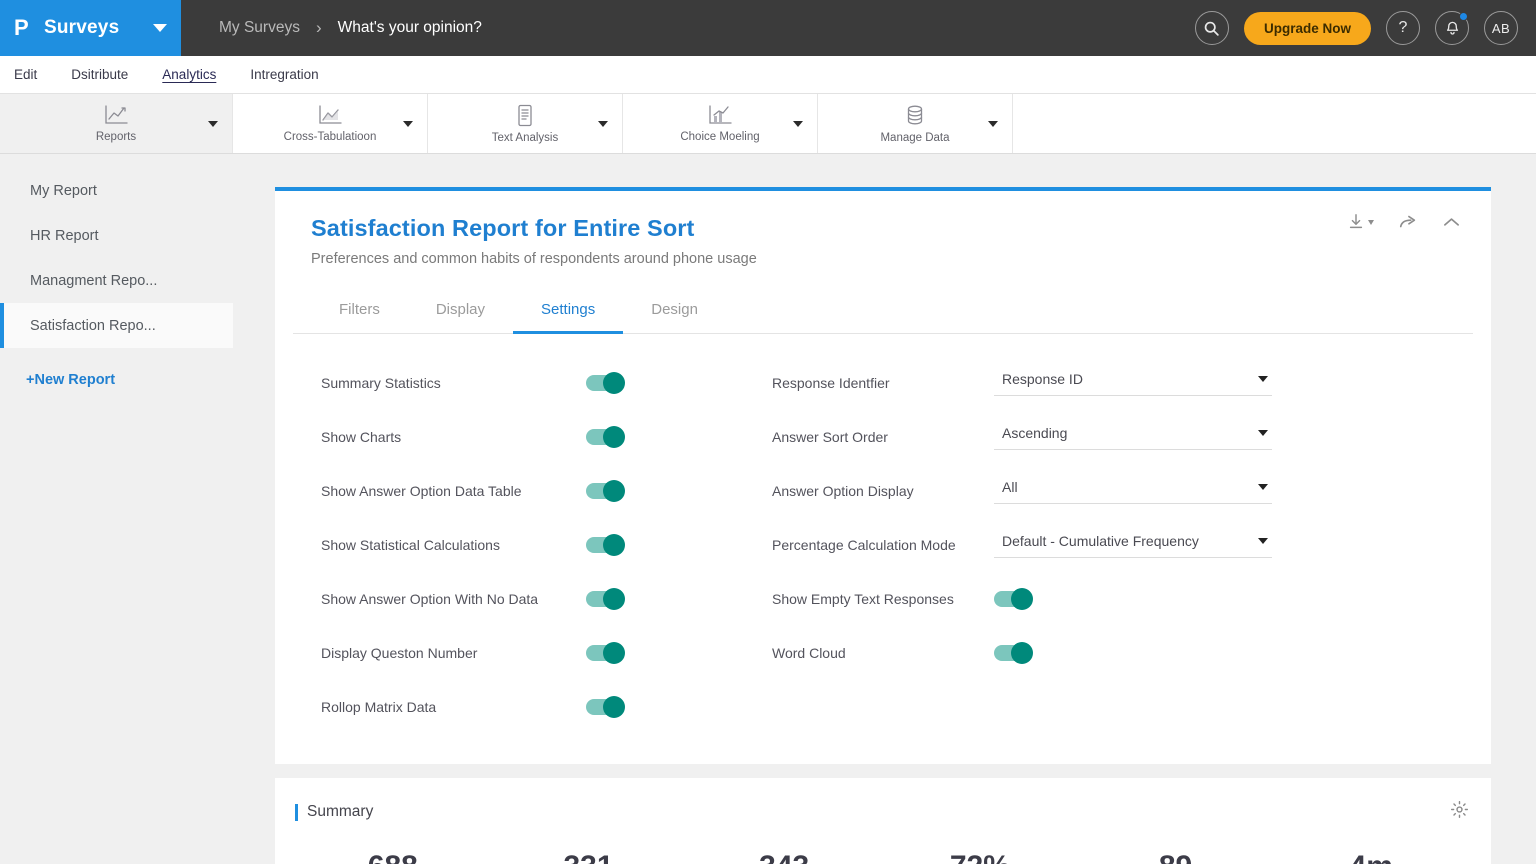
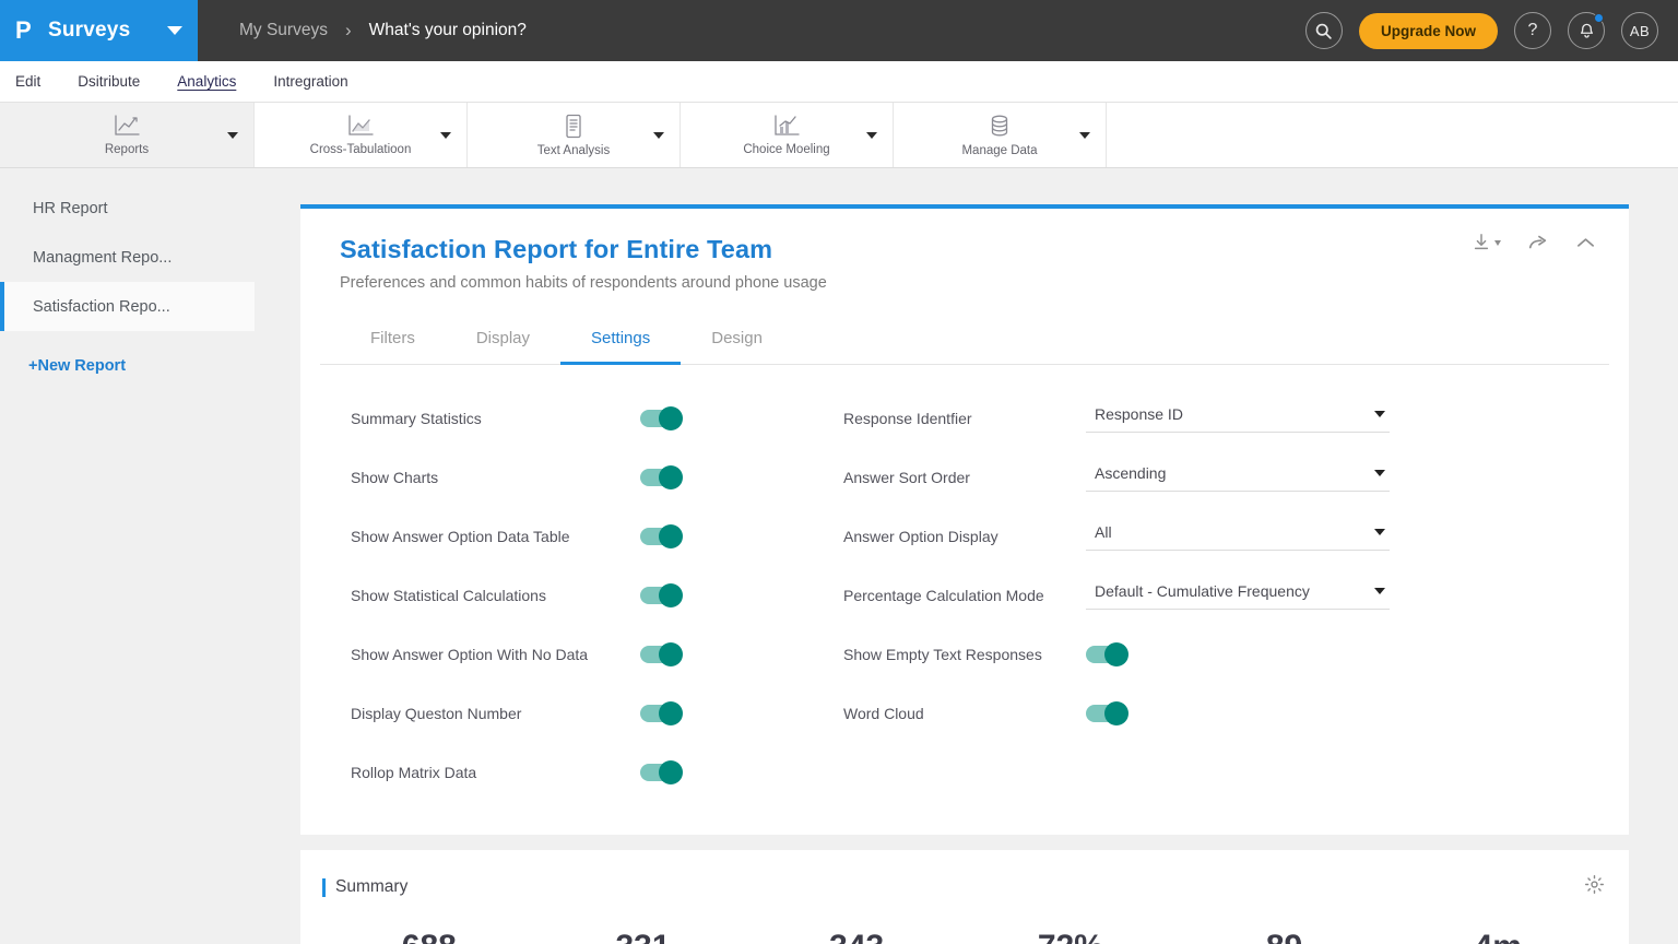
  P
  Surveys
  My Surveys
  ›
  What's your opinion?
  Upgrade Now
  ?
  AB
  Edit
  Dsitribute
  Analytics
  Intregration
  Reports
  Cross-Tabulatioon
  Text Analysis
  Choice Moeling
  Manage Data
- My Report
  HR Report
  Managment Repo...
  Satisfaction Repo...
  +New Report
- Satisfaction Report for Entire Sort
+ Satisfaction Report for Entire Team
  Preferences and common habits of respondents around phone usage
  Filters
  Display
  Settings
  Design
  Summary Statistics
  Show Charts
  Show Answer Option Data Table
  Show Statistical Calculations
  Show Answer Option With No Data
  Display Queston Number
  Rollop Matrix Data
  Response Identfier
  Response ID
  Answer Sort Order
  Ascending
  Answer Option Display
  All
  Percentage Calculation Mode
  Default - Cumulative Frequency
  Show Empty Text Responses
  Word Cloud
  Summary
